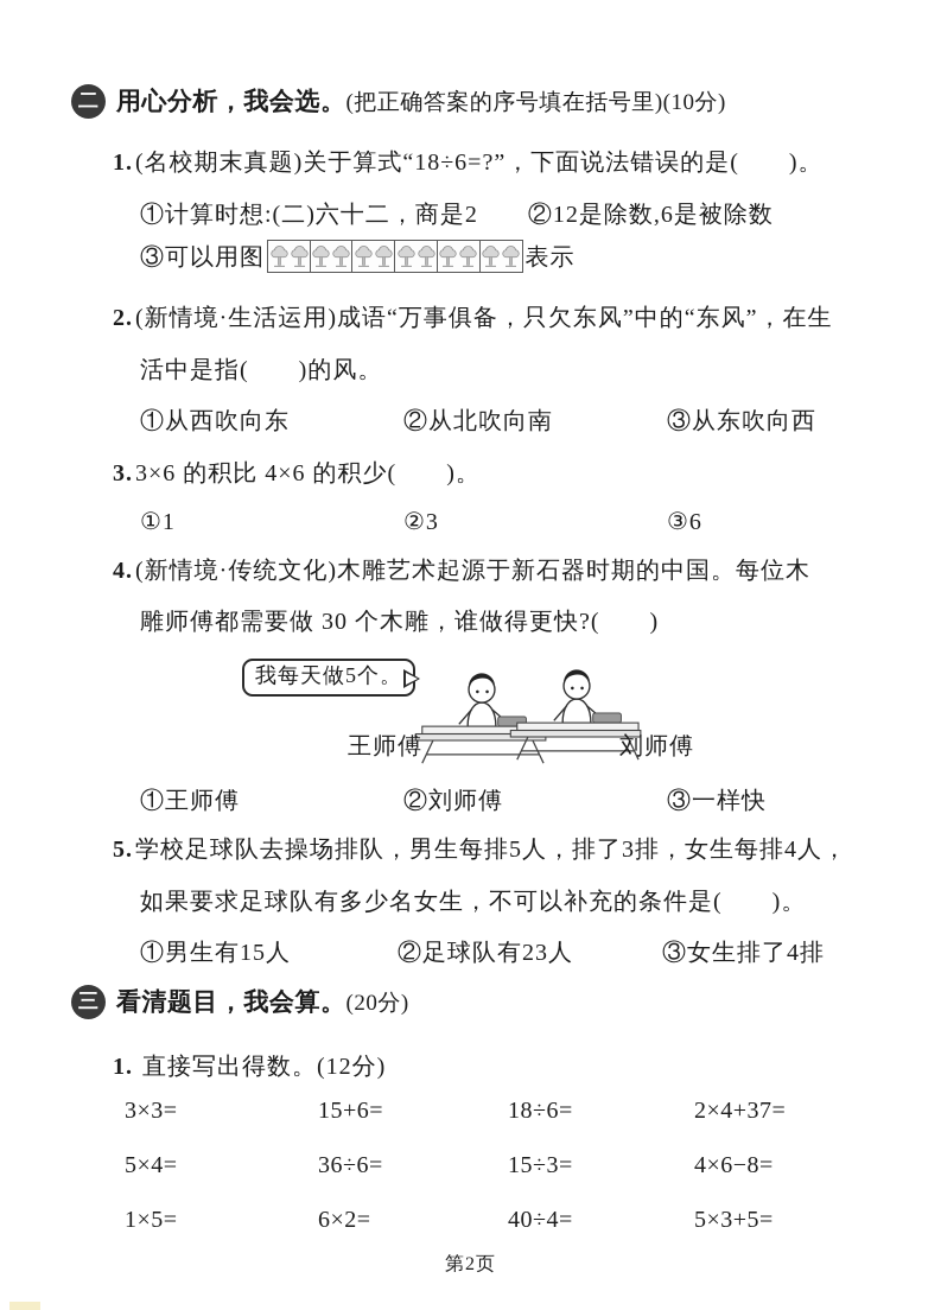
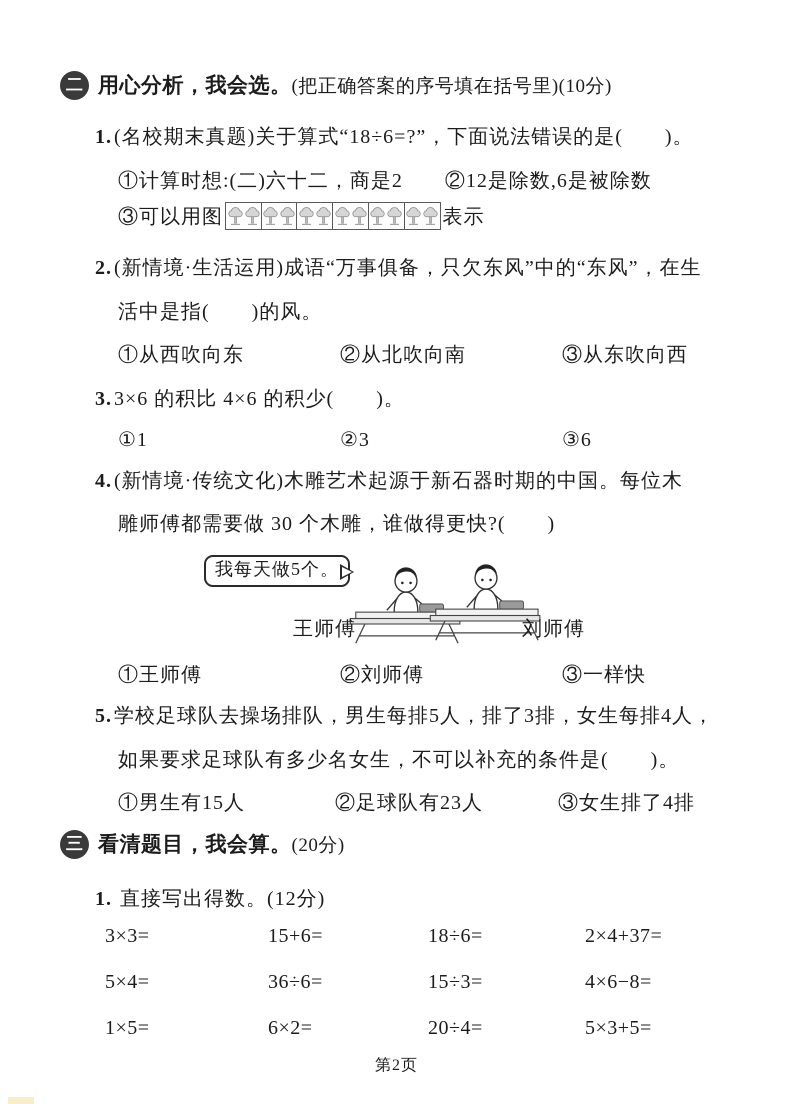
  二
  用心分析，我会选。(把正确答案的序号填在括号里)(10分)
  1.(名校期末真题)关于算式“18÷6=?”，下面说法错误的是( )。
  ①计算时想:(二)六十二，商是2 ②12是除数,6是被除数
  ③可以用图
  表示
  2.(新情境·生活运用)成语“万事俱备，只欠东风”中的“东风”，在生
  活中是指( )的风。
  ①从西吹向东
  ②从北吹向南
  ③从东吹向西
  3.3×6 的积比 4×6 的积少( )。
  ①1
  ②3
  ③6
  4.(新情境·传统文化)木雕艺术起源于新石器时期的中国。每位木
  雕师傅都需要做 30 个木雕，谁做得更快?( )
  我每天做5个。
  王师傅
  刘师傅
  ①王师傅
  ②刘师傅
  ③一样快
  5.学校足球队去操场排队，男生每排5人，排了3排，女生每排4人，
  如果要求足球队有多少名女生，不可以补充的条件是( )。
  ①男生有15人
  ②足球队有23人
  ③女生排了4排
  三
  看清题目，我会算。(20分)
  1. 直接写出得数。(12分)
  3×3=
  15+6=
  18÷6=
  2×4+37=
  5×4=
  36÷6=
  15÷3=
  4×6−8=
  1×5=
  6×2=
- 40÷4=
+ 20÷4=
  5×3+5=
  第2页
